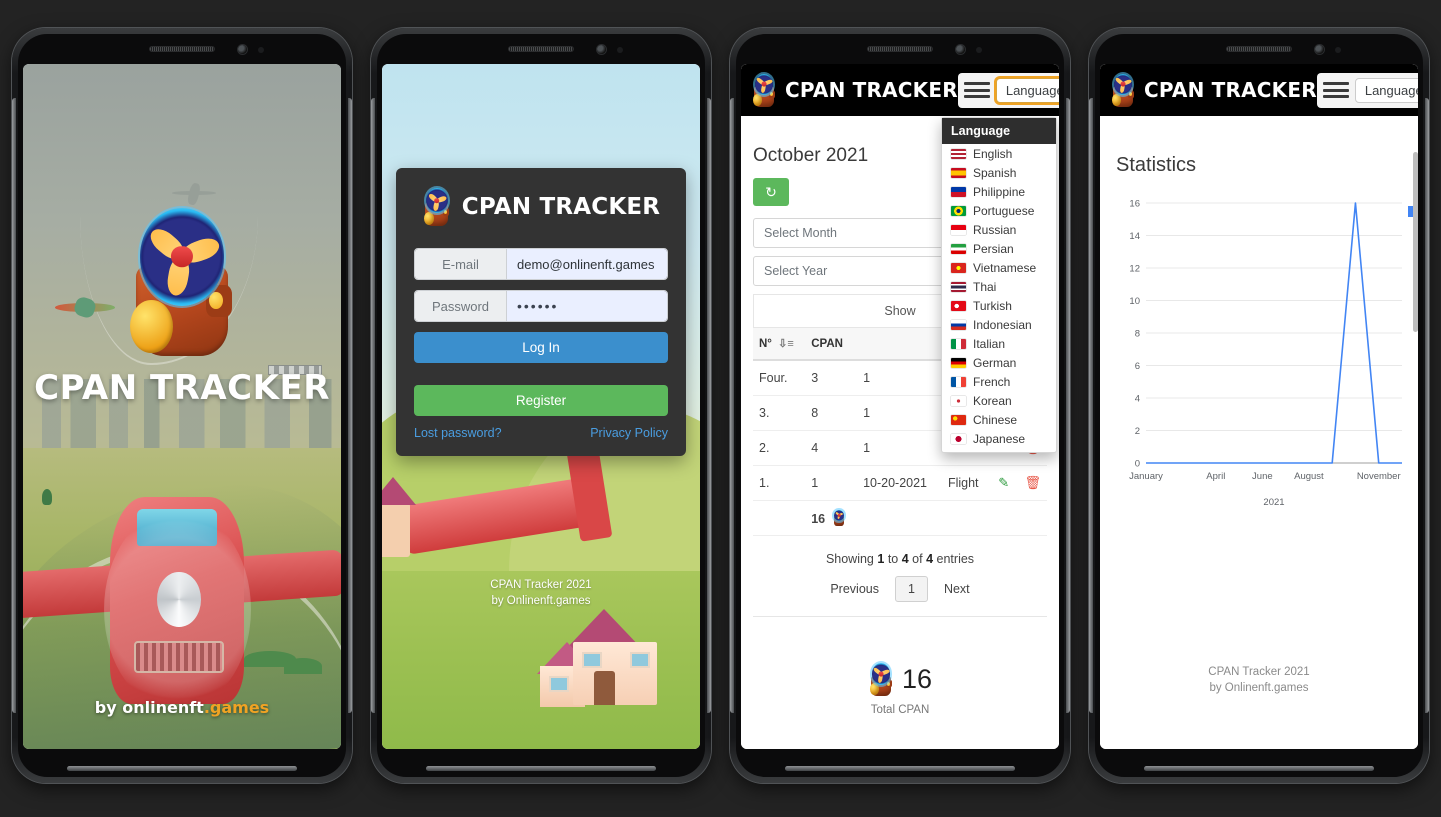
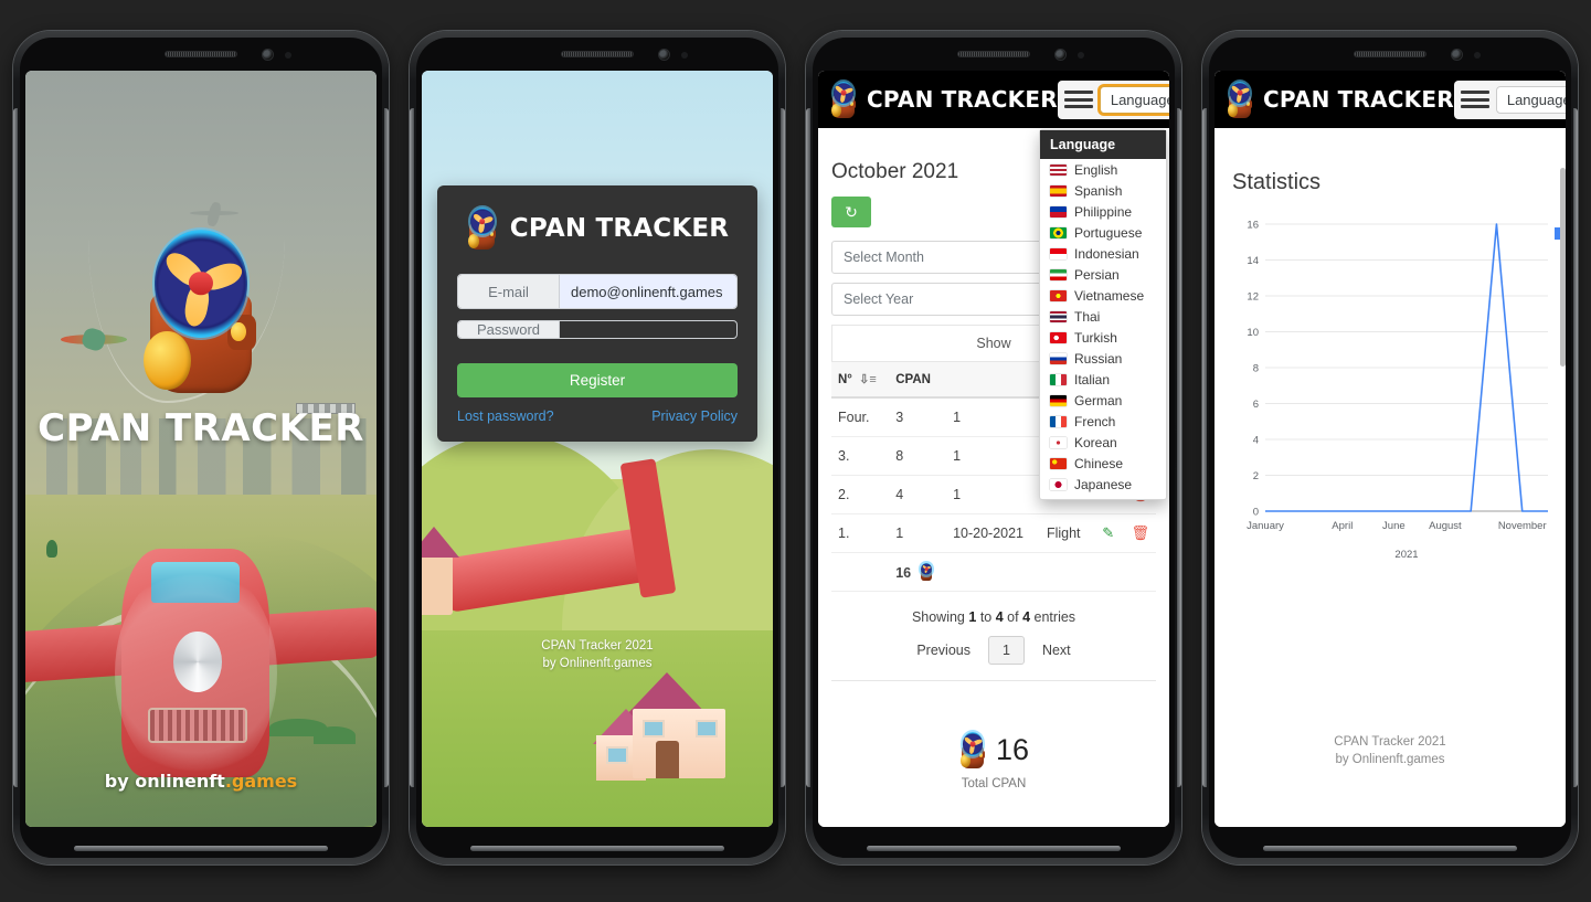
  CPAN TRACKER
  by onlinenft.games
  CPAN TRACKER
  E-mail
  demo@onlinenft.games
  Password
- ••••••
- Log In
  Register
  Lost password?
  Privacy Policy
  CPAN Tracker 2021
  by Onlinenft.games
  CPAN TRACKER
  Languag
  October 2021
  ↻
  Select Month
  Select Year
  Show
  N° ⇩≡	CPAN
  Four.	3	1
  1.	1	10-20-2021	Flight	✎	🗑
  	16
  Showing 1 to 4 of 4 entries
  Previous
  1
  Next
  16
  Total CPAN
  Language
  English
  Spanish
  Philippine
  Portuguese
- Russian
+ Indonesian
  Persian
  Vietnamese
  Thai
  Turkish
- Indonesian
+ Russian
  Italian
  German
  French
  Korean
  Chinese
  Japanese
  CPAN TRACKER
  Languag
  Statistics
  0
  2
  4
  6
  8
  10
  12
  14
  16
  January
  April
  June
  August
  November
  2021
  CPAN Tracker 2021
  by Onlinenft.games
